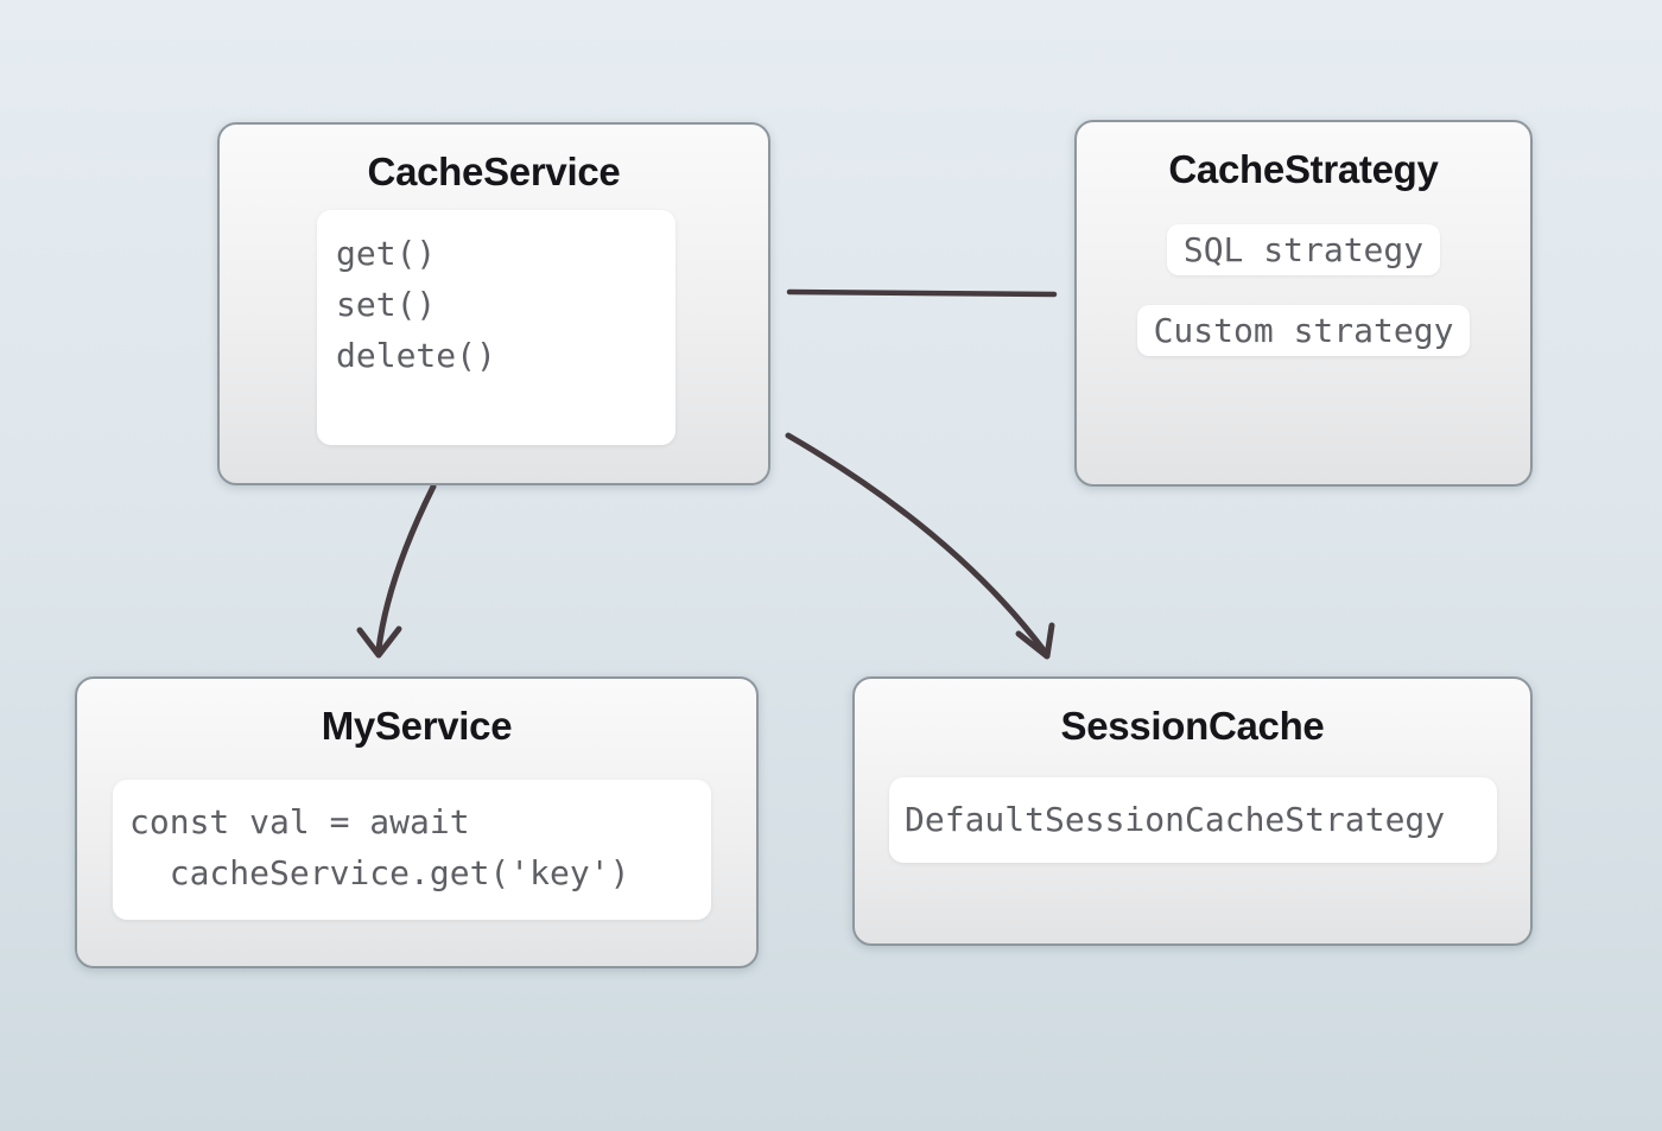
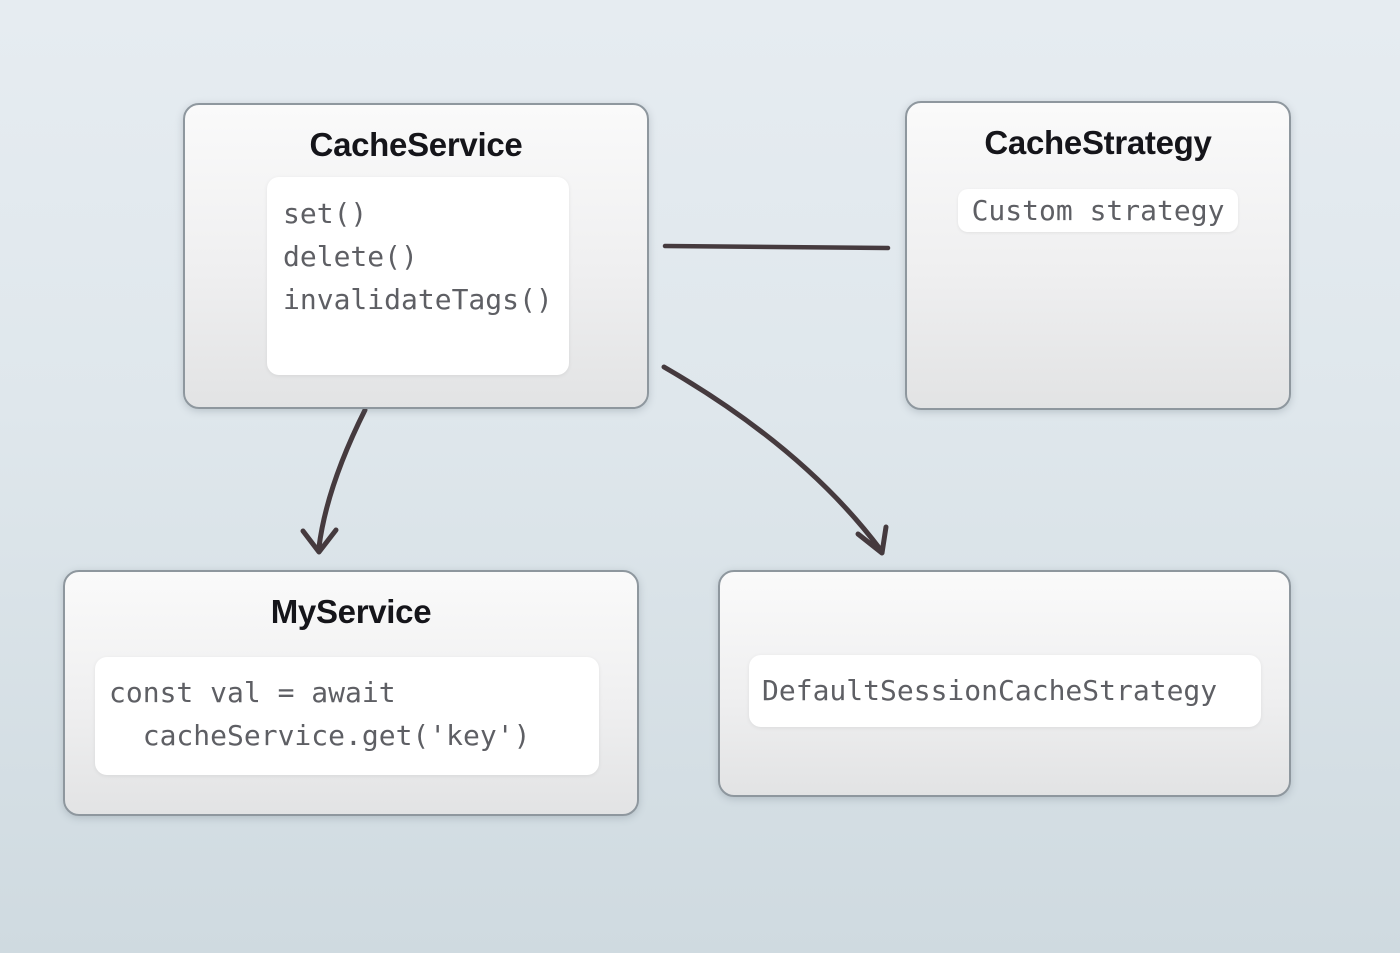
  CacheService
- get()
  set()
  delete()
+ invalidateTags()
  CacheStrategy
- SQL strategy
  Custom strategy
  MyService
  const val = await
  cacheService.get('key')
- SessionCache
  DefaultSessionCacheStrategy
